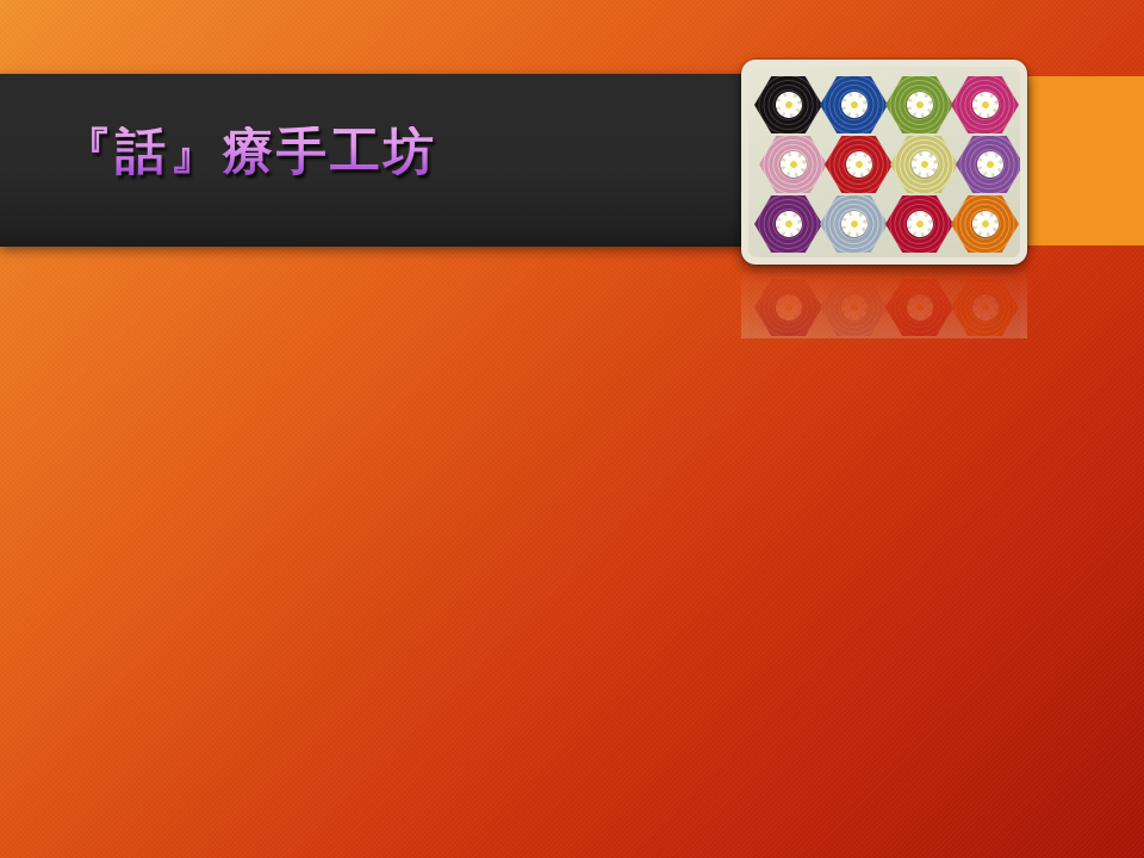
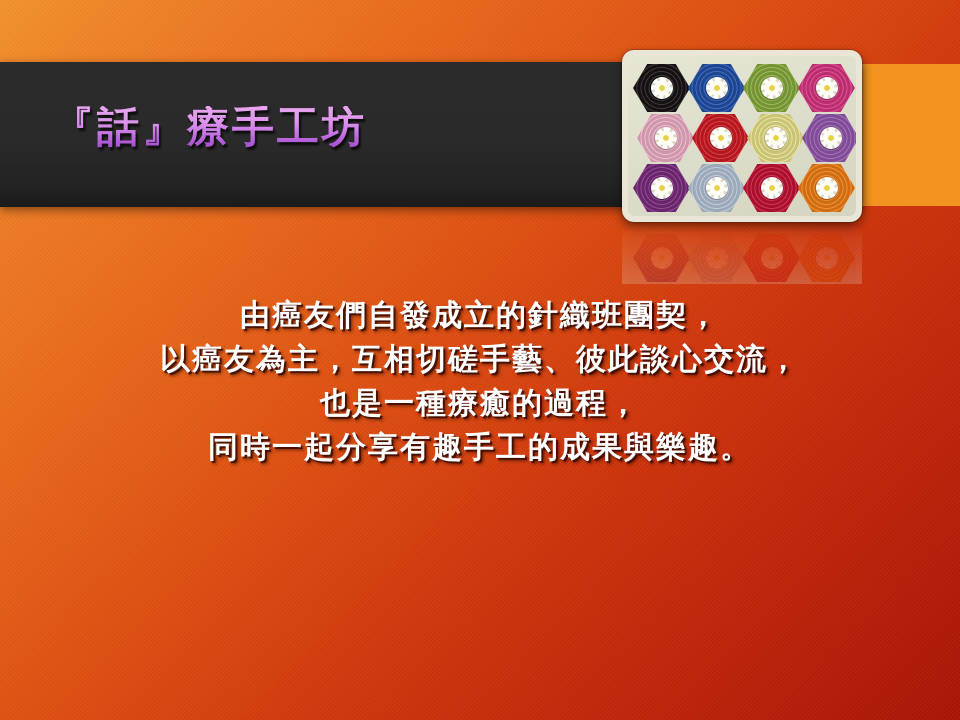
  『話』療手工坊
+ 由癌友們自發成立的針織班團契，
+ 以癌友為主，互相切磋手藝、彼此談心交流，
+ 也是一種療癒的過程，
+ 同時一起分享有趣手工的成果與樂趣。
